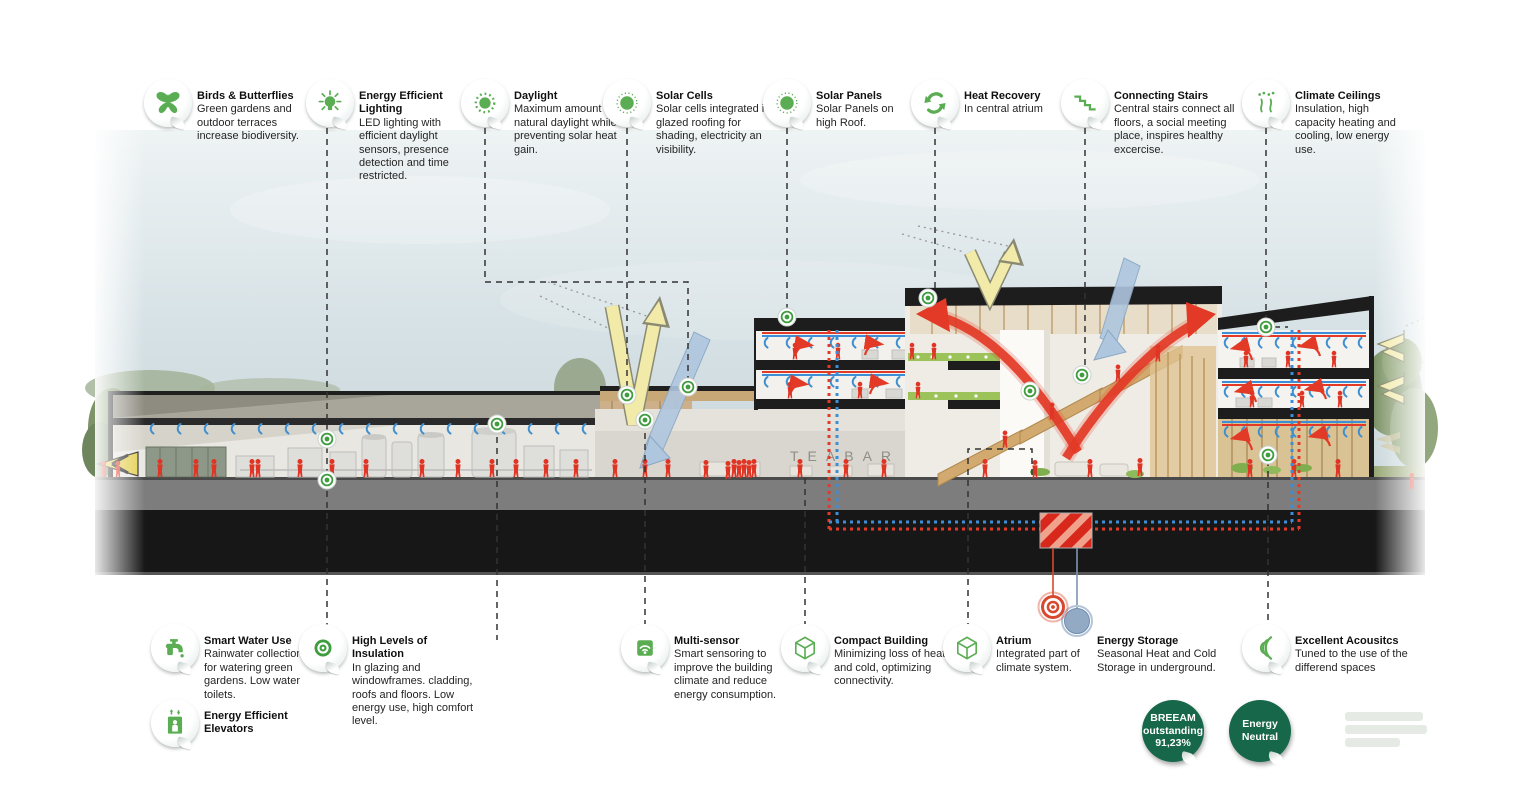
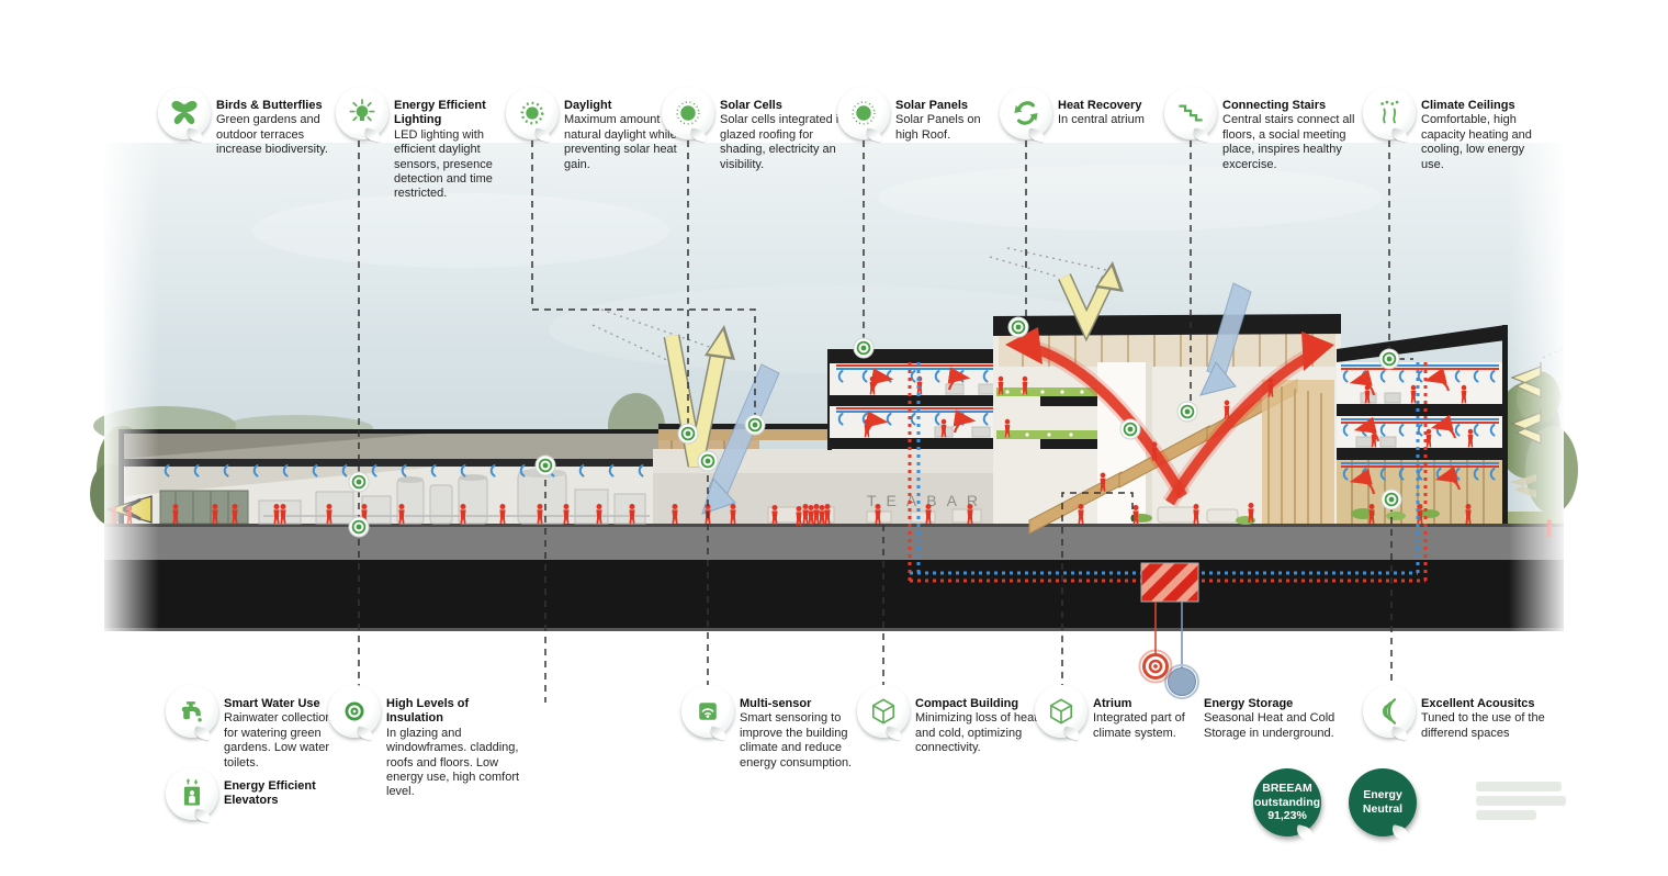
  TEABAR
  Birds & Butterflies
  Green gardens and outdoor terraces increase biodiversity.
  Energy Efficient Lighting
  LED lighting with efficient daylight sensors, presence detection and time restricted.
  Daylight
  Maximum amount natural daylight whil preventing solar heat gain.
  Solar Cells
  Solar cells integrated glazed roofing for shading, electricity an visibility.
  Solar Panels
  Solar Panels on high Roof.
  Heat Recovery
  In central atrium
  Connecting Stairs
  Central stairs connect all floors, a social meeting place, inspires healthy excercise.
  Climate Ceilings
- Insulation, high capacity heating and cooling, low energy use.
+ Comfortable, high capacity heating and cooling, low energy use.
  Smart Water Use
  Rainwater collectio for watering green gardens. Low water toilets.
  Energy Efficient Elevators
  High Levels of Insulation
  In glazing and windowframes. cladding, roofs and floors. Low energy use, high comfort level.
  Multi-sensor
  Smart sensoring to improve the building climate and reduce energy consumption.
  Compact Building
  Minimizing loss of hea and cold, optimizing connectivity.
  Atrium
  Integrated part of climate system.
  Energy Storage
  Seasonal Heat and Cold Storage in underground.
  Excellent Acousitcs
  Tuned to the use of the differend spaces
  BREEAM
  outstanding
  91,23%
  Energy
  Neutral
